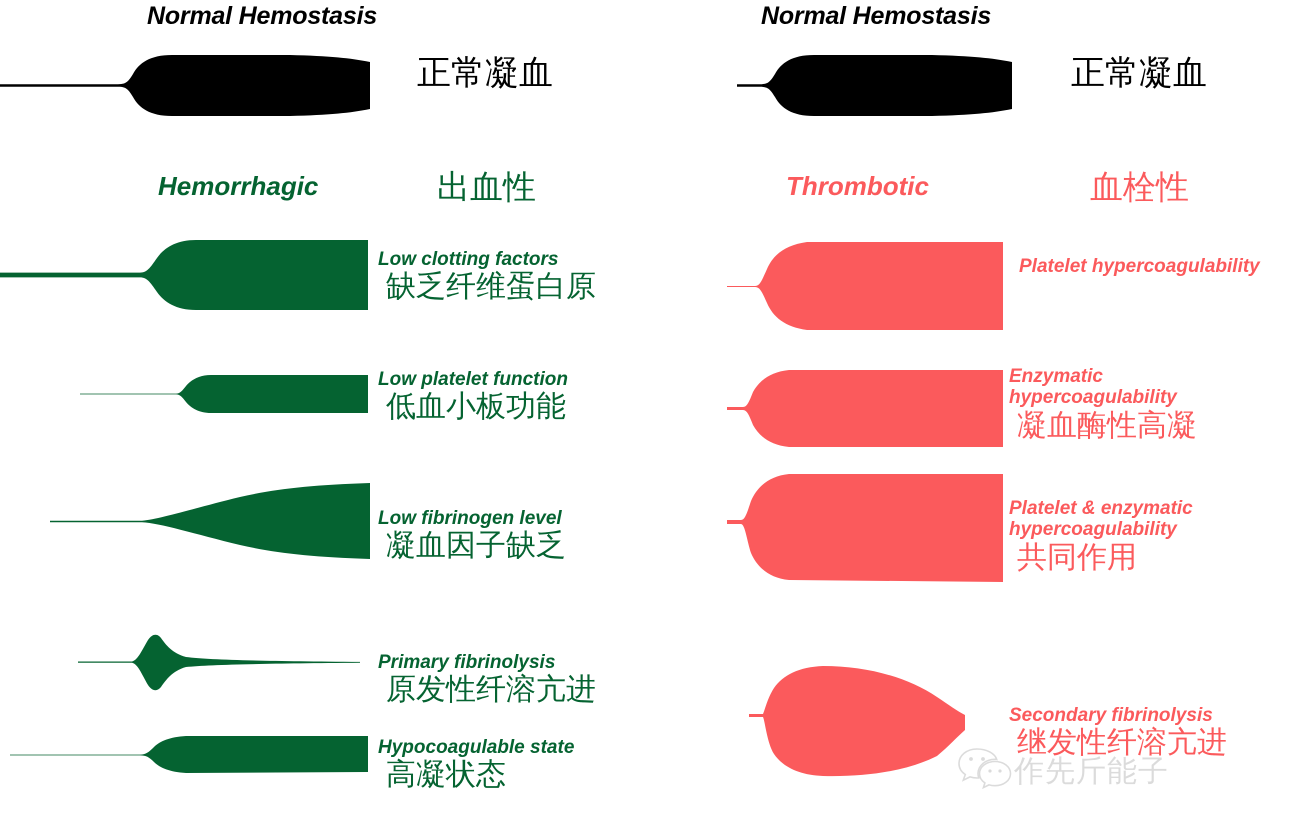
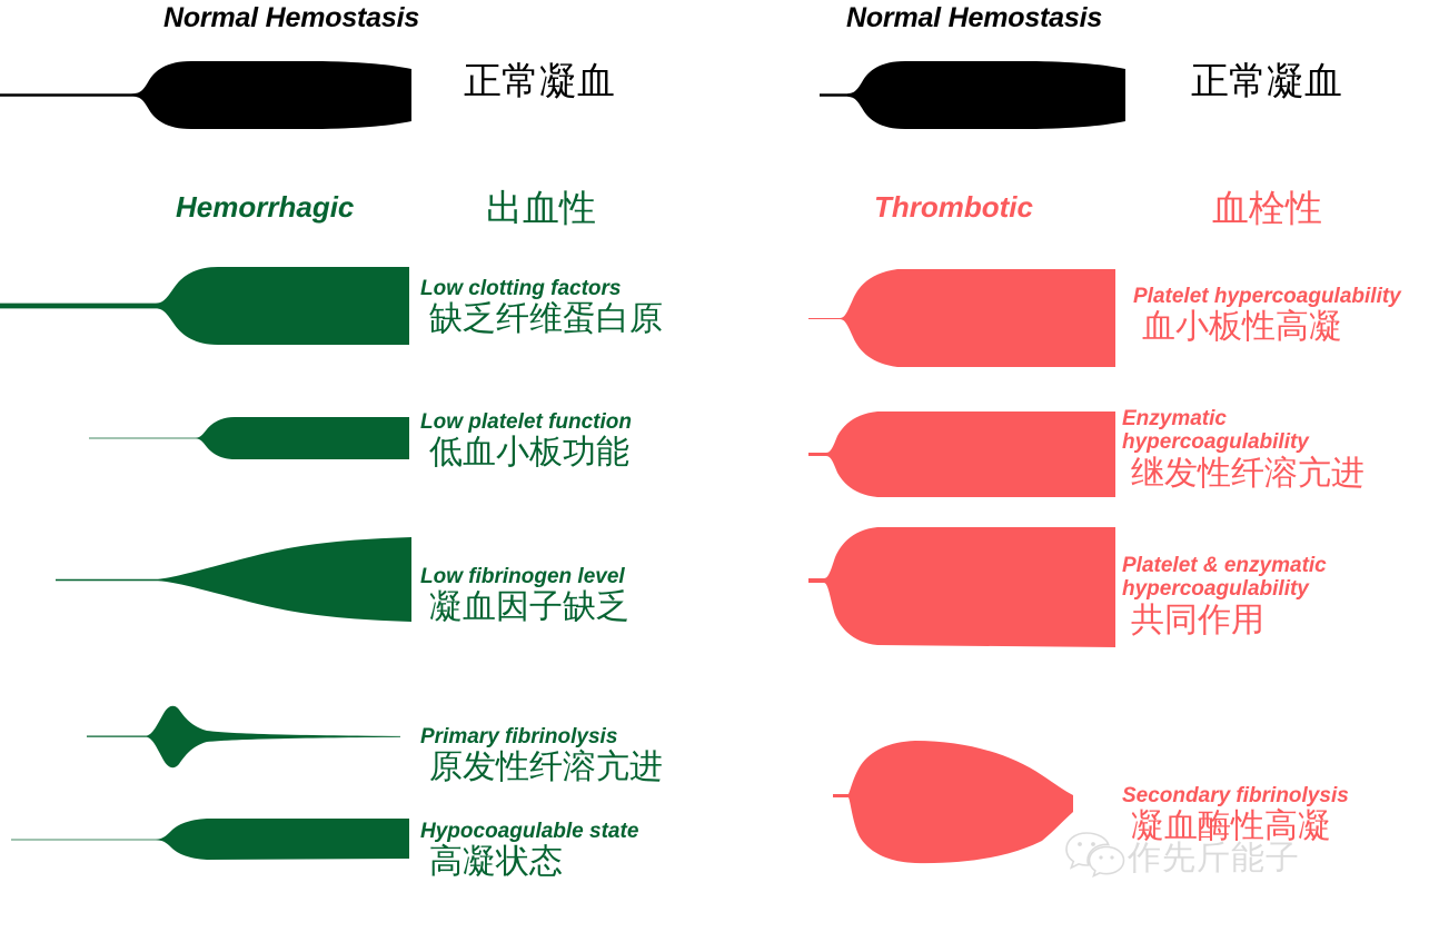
  Normal Hemostasis
  正常凝血
  Hemorrhagic
  出血性
  Low clotting factors
  缺乏纤维蛋白原
  Low platelet function
  低血小板功能
  Low fibrinogen level
  凝血因子缺乏
  Primary fibrinolysis
  原发性纤溶亢进
  Hypocoagulable state
  高凝状态
  Normal Hemostasis
  正常凝血
  Thrombotic
  血栓性
  Platelet hypercoagulability
+ 血小板性高凝
  Enzymatic
  hypercoagulability
- 凝血酶性高凝
+ 继发性纤溶亢进
  Platelet & enzymatic
  hypercoagulability
  共同作用
  Secondary fibrinolysis
- 继发性纤溶亢进
+ 凝血酶性高凝
  作先斤能子
